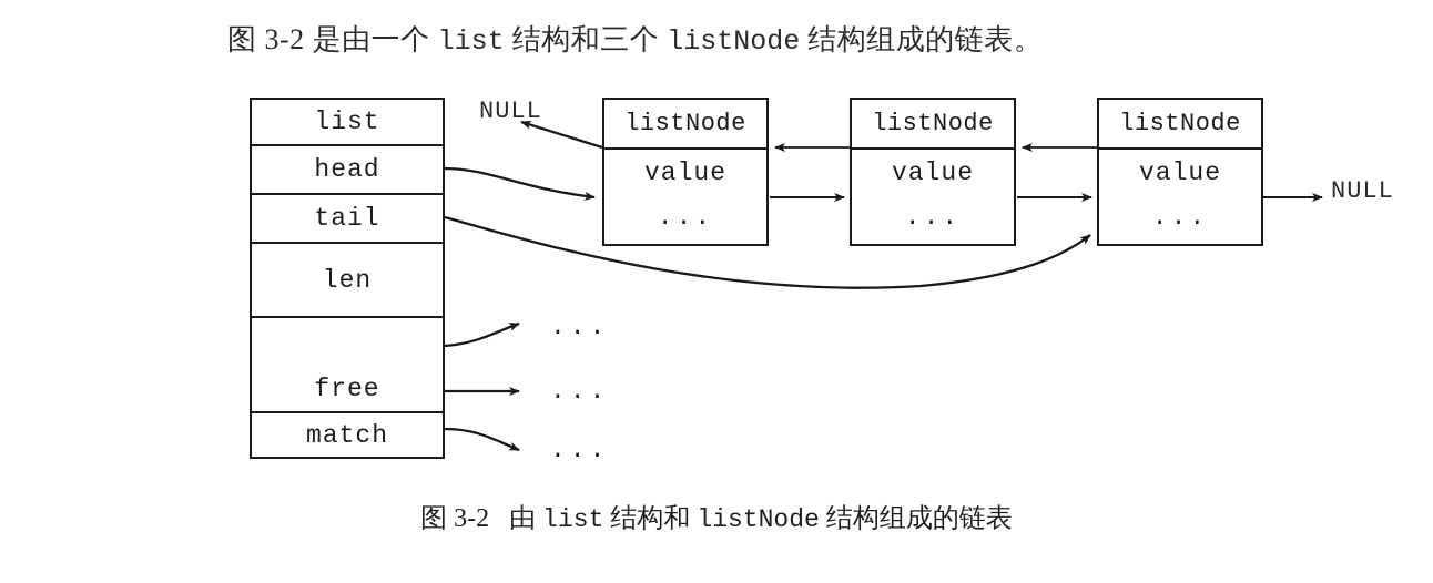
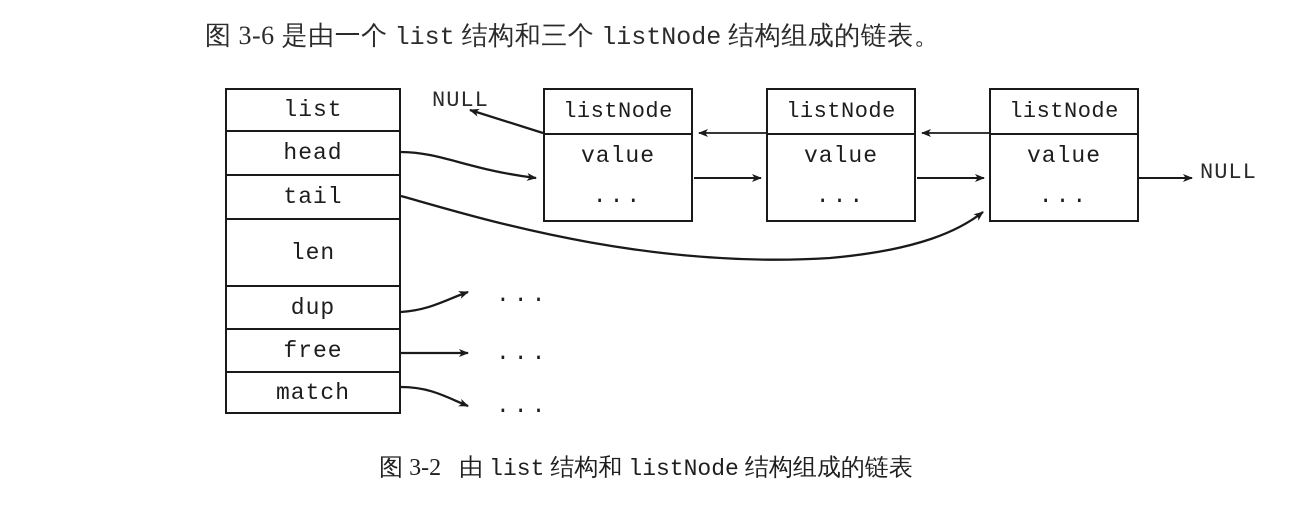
- 图 3-2 是由一个 list 结构和三个 listNode 结构组成的链表。
+ 图 3-6 是由一个 list 结构和三个 listNode 结构组成的链表。
  list
  head
  tail
  len
+ dup
  free
  match
  listNode
  value
  ...
  listNode
  value
  ...
  listNode
  value
  ...
  NULL
  NULL
  ...
  ...
  ...
  图 3-2 由 list 结构和 listNode 结构组成的链表
